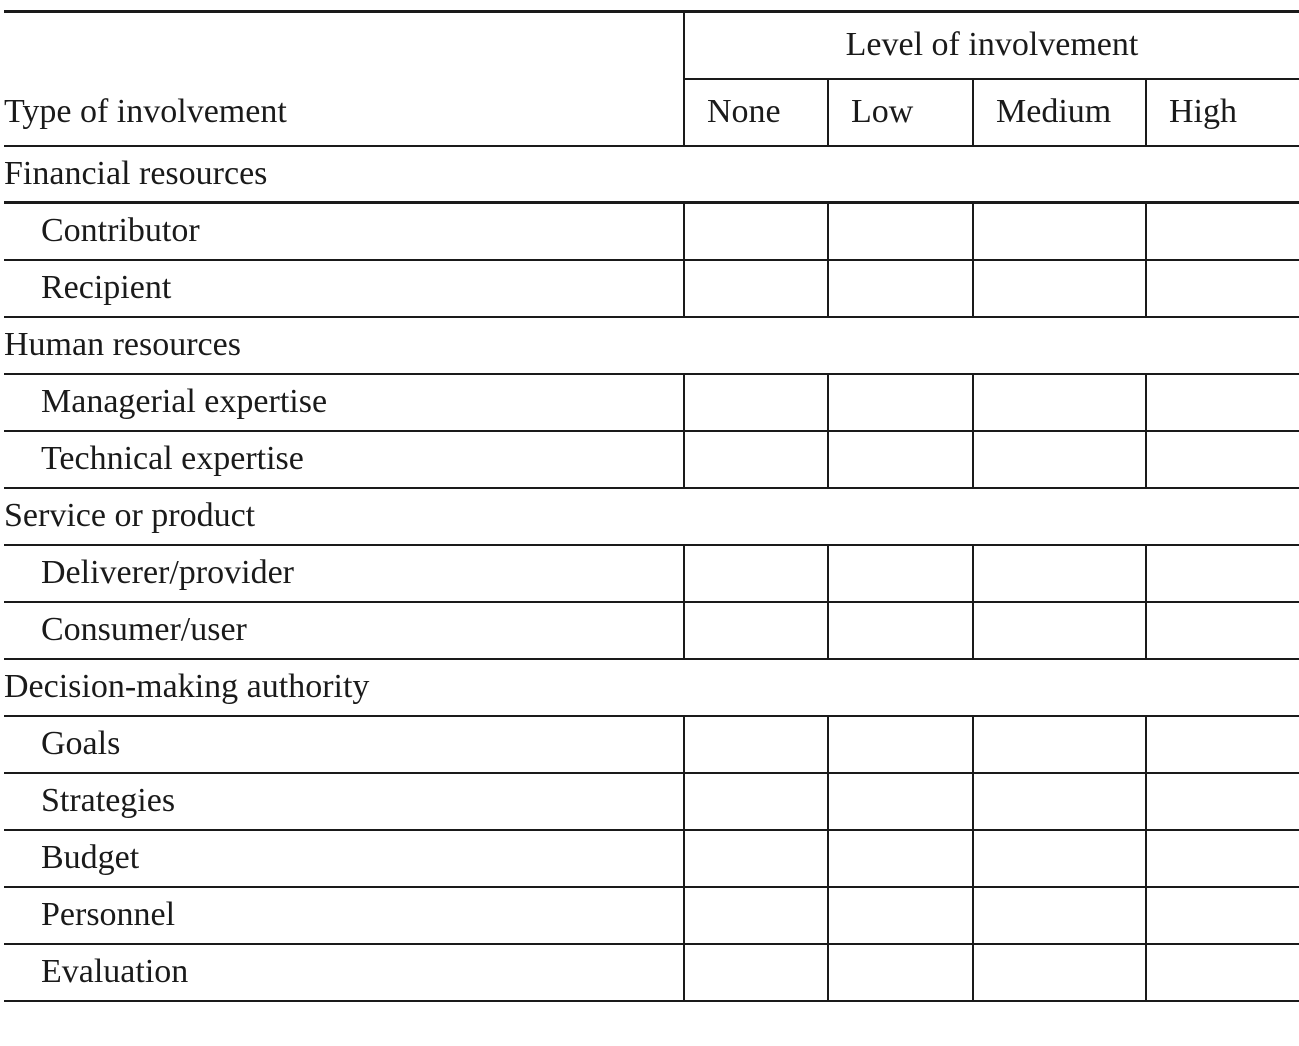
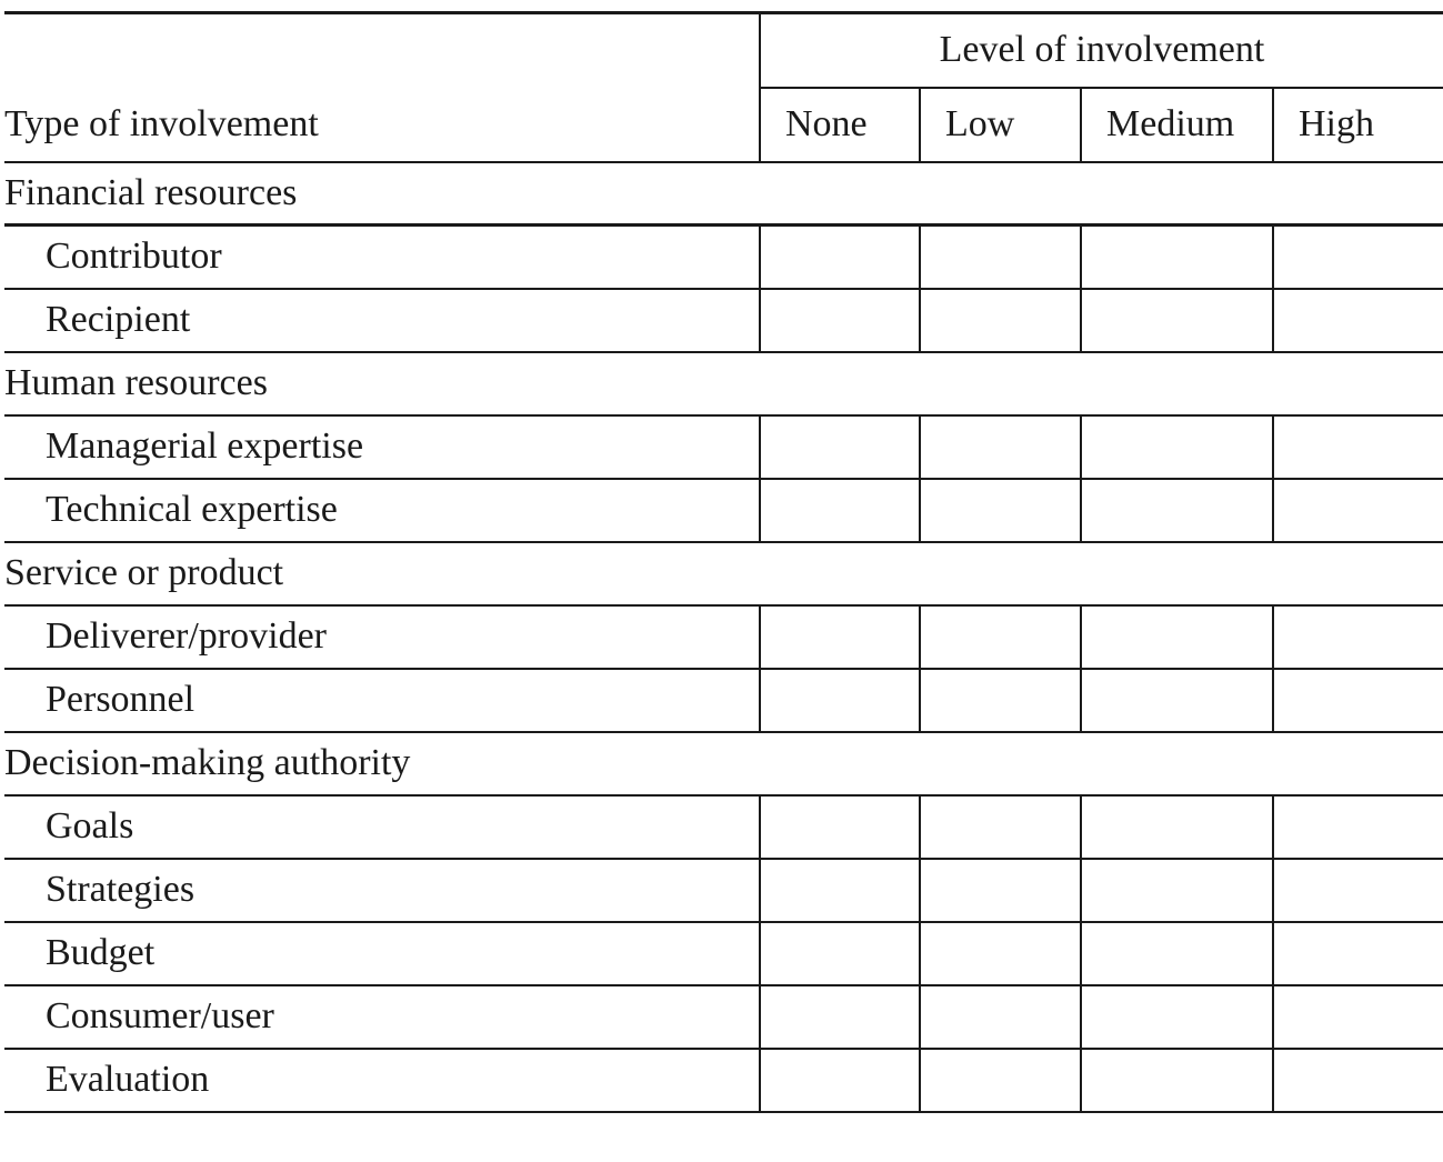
  Type of involvement	Level of involvement
  None	Low	Medium	High
  Financial resources
  Contributor
  Recipient
  Human resources
  Managerial expertise
  Technical expertise
  Service or product
  Deliverer/provider
- Consumer/user
+ Personnel
  Decision-making authority
  Goals
  Strategies
  Budget
- Personnel
+ Consumer/user
  Evaluation
